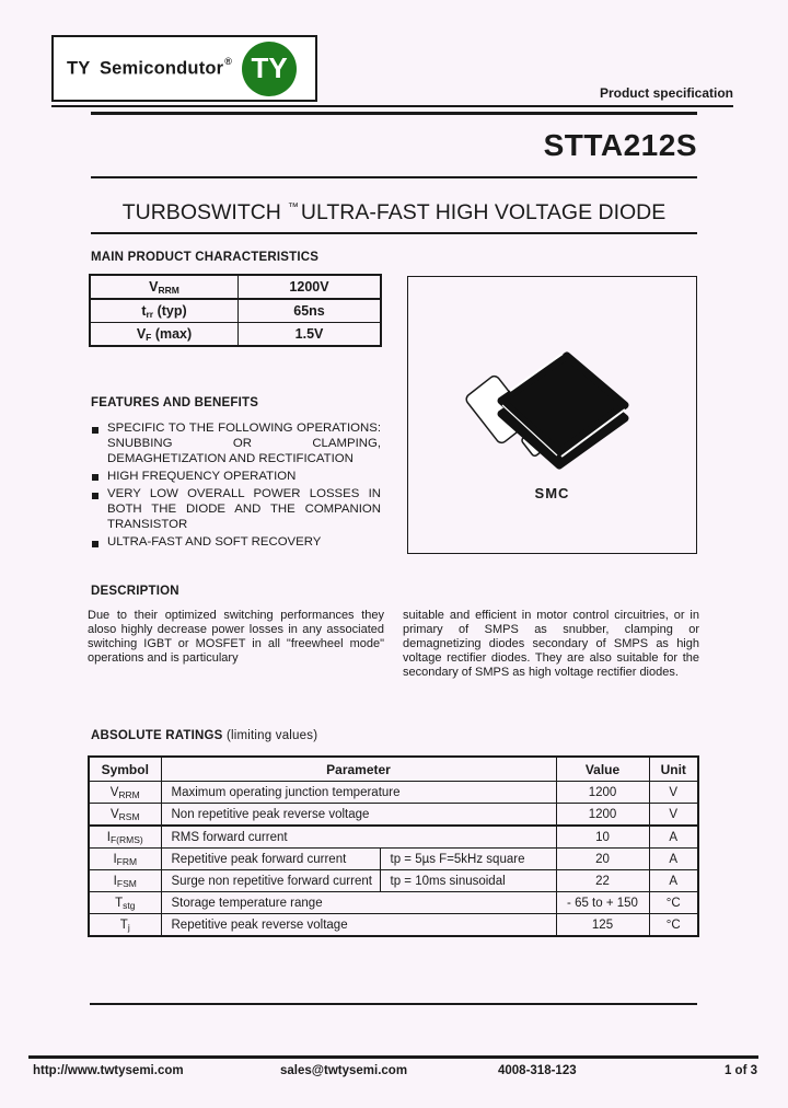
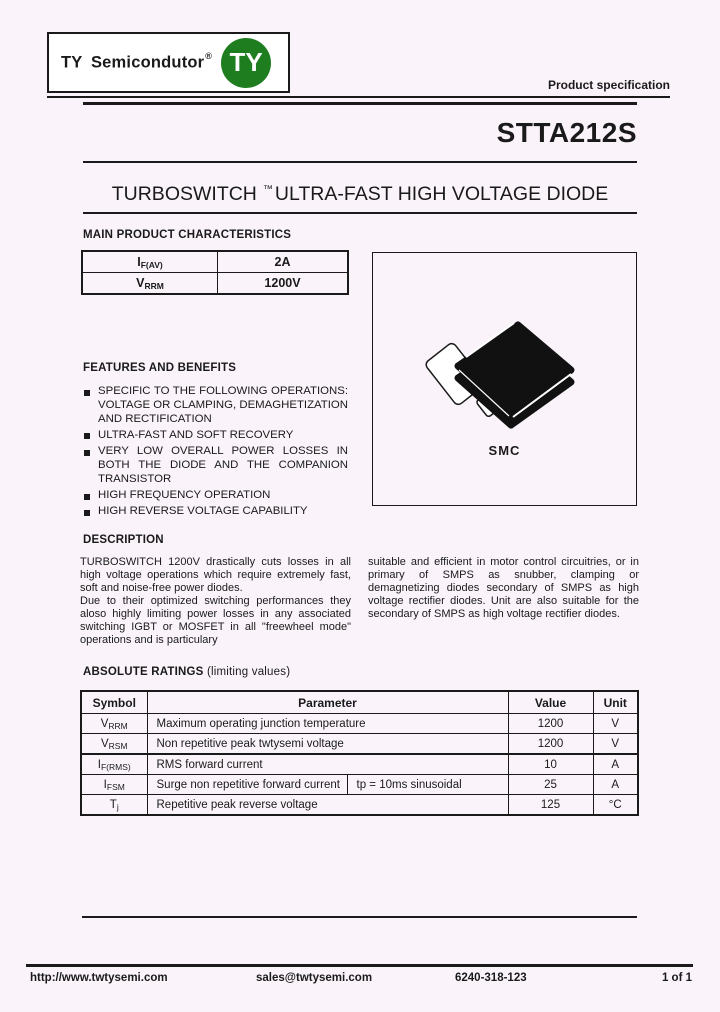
  TY Semicondutor®
  TY
  Product specification
  STTA212S
  TURBOSWITCH ™ ULTRA-FAST HIGH VOLTAGE DIODE
  MAIN PRODUCT CHARACTERISTICS
+ IF(AV)	2A
  VRRM	1200V
- trr (typ)	65ns
- VF (max)	1.5V
  SMC
  FEATURES AND BENEFITS
- SPECIFIC TO THE FOLLOWING OPERATIONS: SNUBBING OR CLAMPING, DEMAGHETIZATION AND RECTIFICATION
+ SPECIFIC TO THE FOLLOWING OPERATIONS: VOLTAGE OR CLAMPING, DEMAGHETIZATION AND RECTIFICATION
- HIGH FREQUENCY OPERATION
+ ULTRA-FAST AND SOFT RECOVERY
  VERY LOW OVERALL POWER LOSSES IN BOTH THE DIODE AND THE COMPANION TRANSISTOR
- ULTRA-FAST AND SOFT RECOVERY
+ HIGH FREQUENCY OPERATION
+ HIGH REVERSE VOLTAGE CAPABILITY
  DESCRIPTION
+ TURBOSWITCH 1200V drastically cuts losses in all high voltage operations which require extremely fast, soft and noise-free power diodes.
- Due to their optimized switching performances they aloso highly decrease power losses in any associated switching IGBT or MOSFET in all "freewheel mode" operations and is particulary
+ Due to their optimized switching performances they aloso highly limiting power losses in any associated switching IGBT or MOSFET in all "freewheel mode" operations and is particulary
- suitable and efficient in motor control circuitries, or in primary of SMPS as snubber, clamping or demagnetizing diodes secondary of SMPS as high voltage rectifier diodes. They are also suitable for the secondary of SMPS as high voltage rectifier diodes.
+ suitable and efficient in motor control circuitries, or in primary of SMPS as snubber, clamping or demagnetizing diodes secondary of SMPS as high voltage rectifier diodes. Unit are also suitable for the secondary of SMPS as high voltage rectifier diodes.
  ABSOLUTE RATINGS (limiting values)
  Symbol	Parameter	Value	Unit
  VRRM	Maximum operating junction temperature	1200	V
- VRSM	Non repetitive peak reverse voltage	1200	V
+ VRSM	Non repetitive peak twtysemi voltage	1200	V
  IF(RMS)	RMS forward current	10	A
- IFRM	Repetitive peak forward current	tp = 5µs F=5kHz square	20	A
- IFSM	Surge non repetitive forward current	tp = 10ms sinusoidal	22	A
+ IFSM	Surge non repetitive forward current	tp = 10ms sinusoidal	25	A
- Tstg	Storage temperature range	- 65 to + 150	°C
  Tj	Repetitive peak reverse voltage	125	°C
  http://www.twtysemi.com
  sales@twtysemi.com
- 4008-318-123
+ 6240-318-123
- 1 of 3
+ 1 of 1
